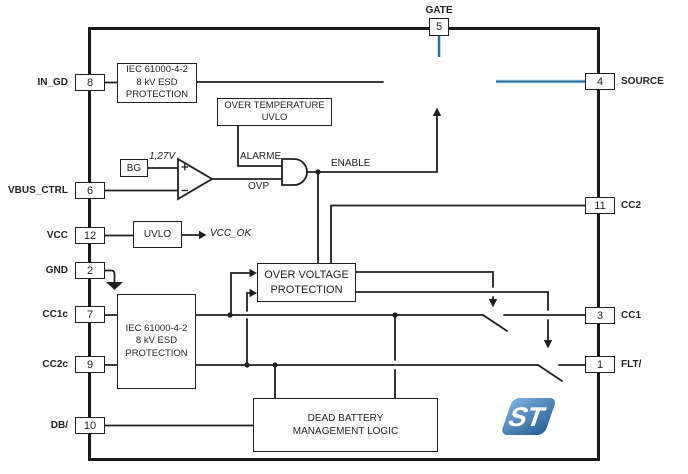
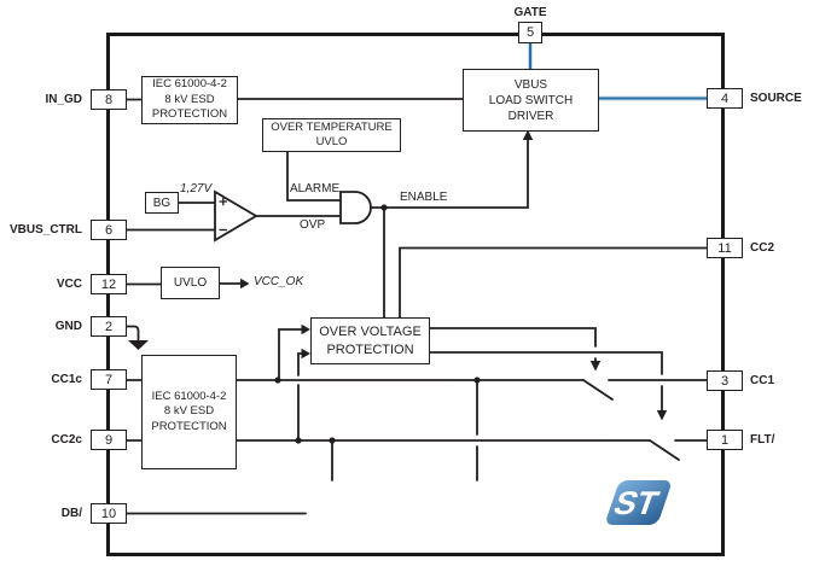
  IEC 61000-4-2
  8 kV ESD
  PROTECTION
  OVER TEMPERATURE
  UVLO
+ VBUS
+ LOAD SWITCH
+ DRIVER
  BG
  UVLO
  OVER VOLTAGE
  PROTECTION
  IEC 61000-4-2
  8 kV ESD
  PROTECTION
- DEAD BATTERY
- MANAGEMENT LOGIC
  GATE
  5
  8
  6
  12
  2
  7
  9
  10
  IN_GD
  VBUS_CTRL
  VCC
  GND
  CC1c
  CC2c
  DB/
  4
  11
  3
  1
  SOURCE
  CC2
  CC1
  FLT/
  1,27V
  ALARME
  OVP
  ENABLE
  VCC_OK
